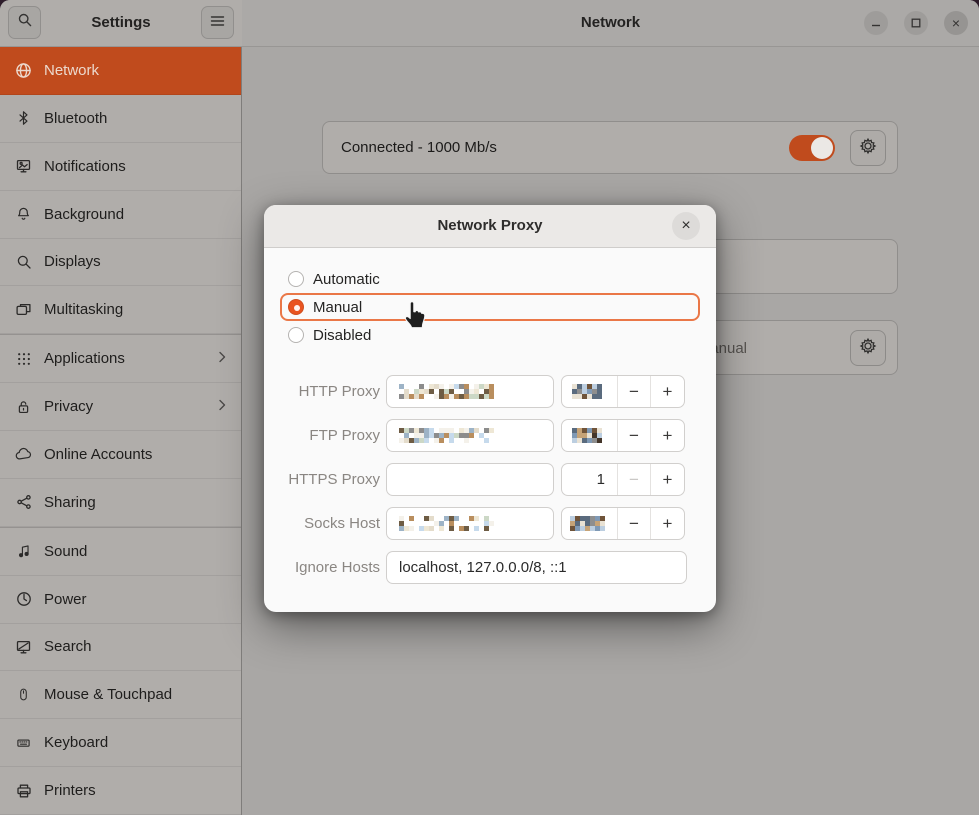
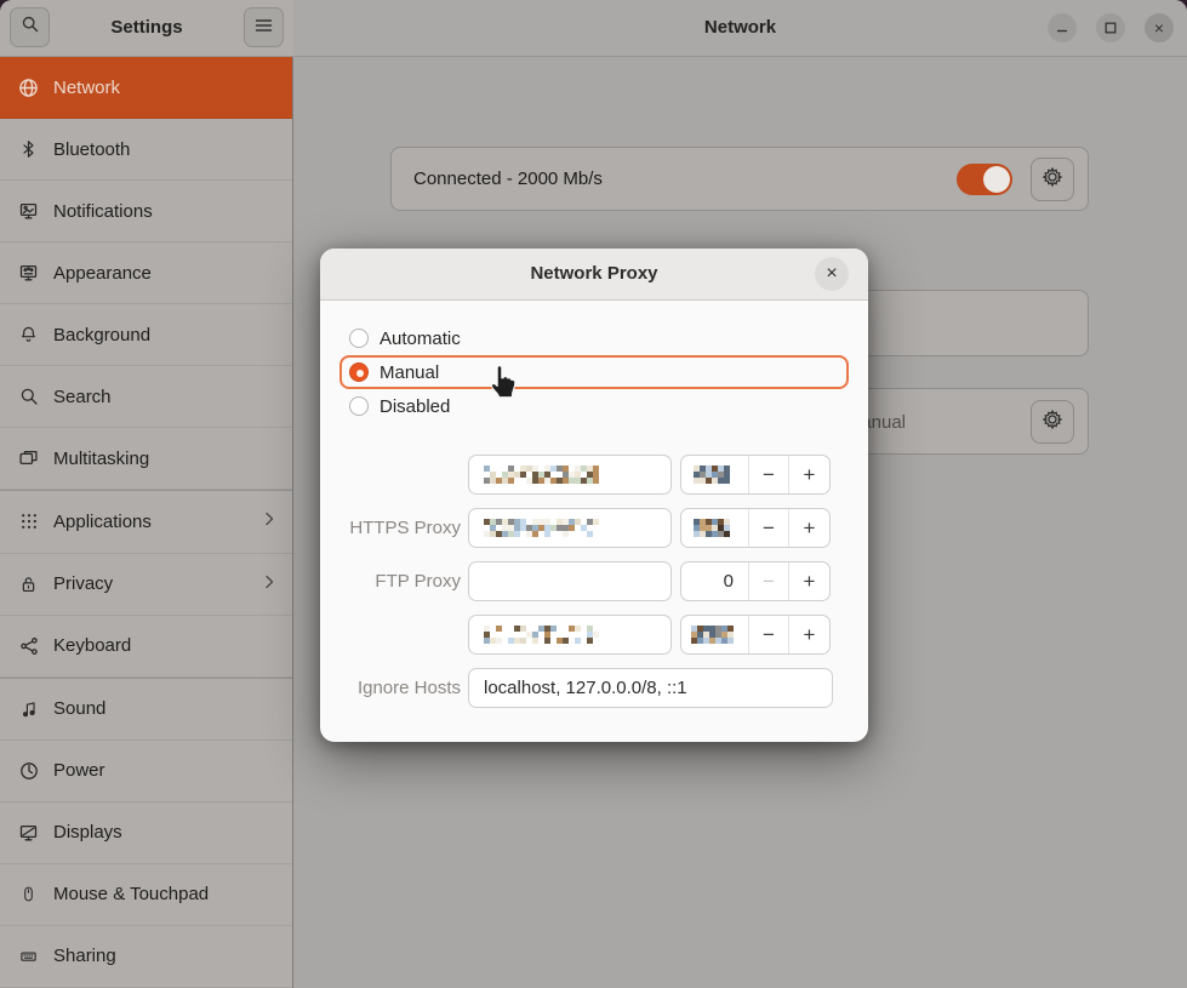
  Settings
  Network
  ×
  Network
  Bluetooth
  Notifications
+ Appearance
  Background
- Displays
+ Search
  Multitasking
  Applications
  Privacy
- Online Accounts
- Sharing
+ Keyboard
  Sound
  Power
- Search
+ Displays
  Mouse & Touchpad
- Keyboard
+ Sharing
- Printers
- Connected - 1000 Mb/s
+ Connected - 2000 Mb/s
  Network Proxy
  ×
  Automatic
  Manual
  Disabled
- HTTP Proxy
  −
  +
- FTP Proxy
+ HTTPS Proxy
  −
  +
- HTTPS Proxy
+ FTP Proxy
- 1
+ 0
  −
  +
- Socks Host
  −
  +
  Ignore Hosts
  localhost, 127.0.0.0/8, ::1
